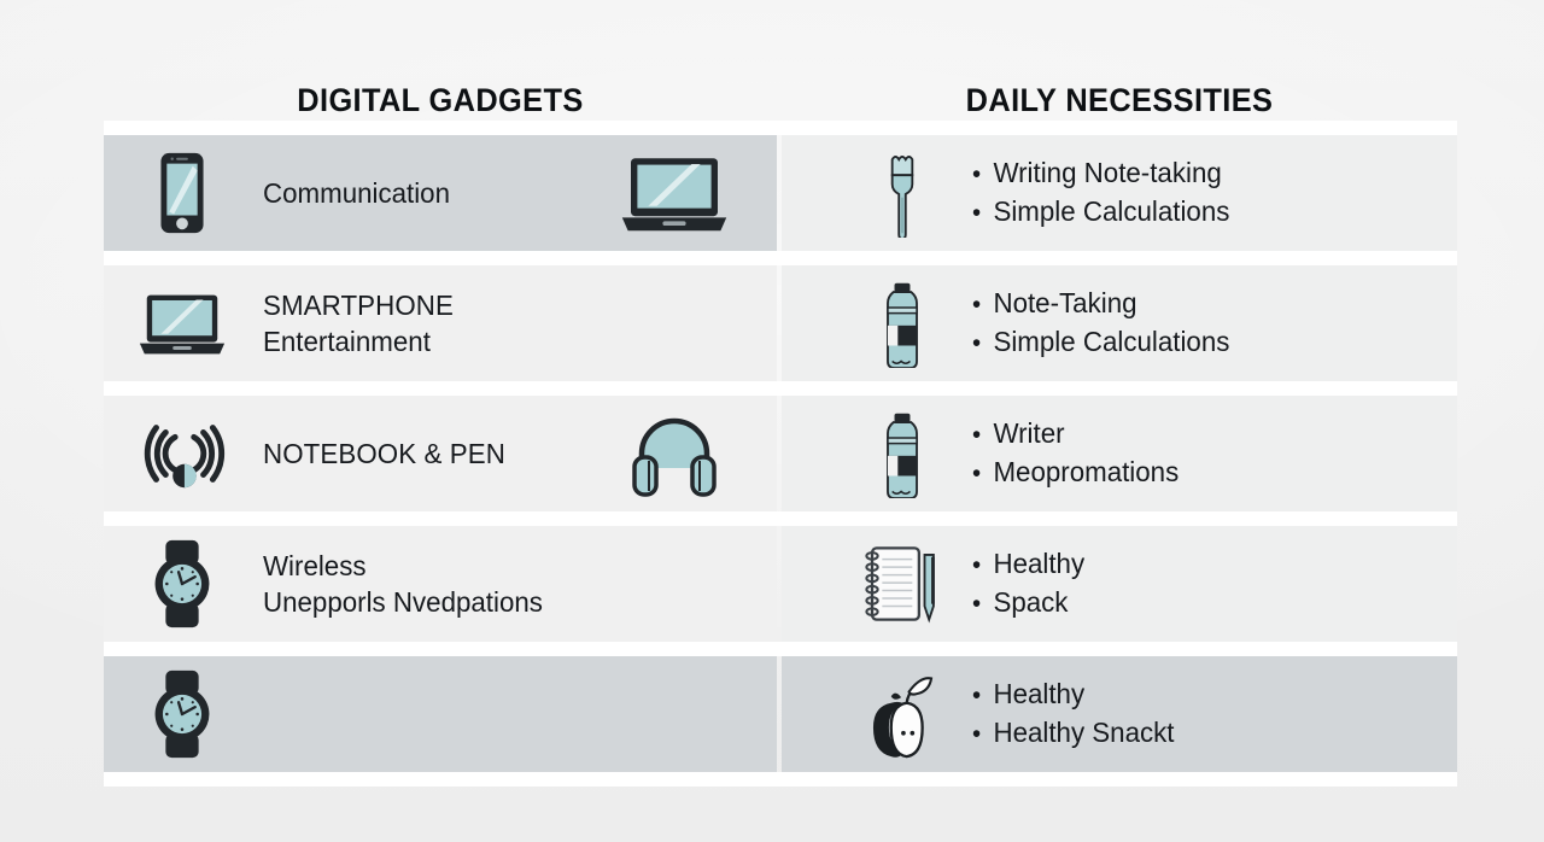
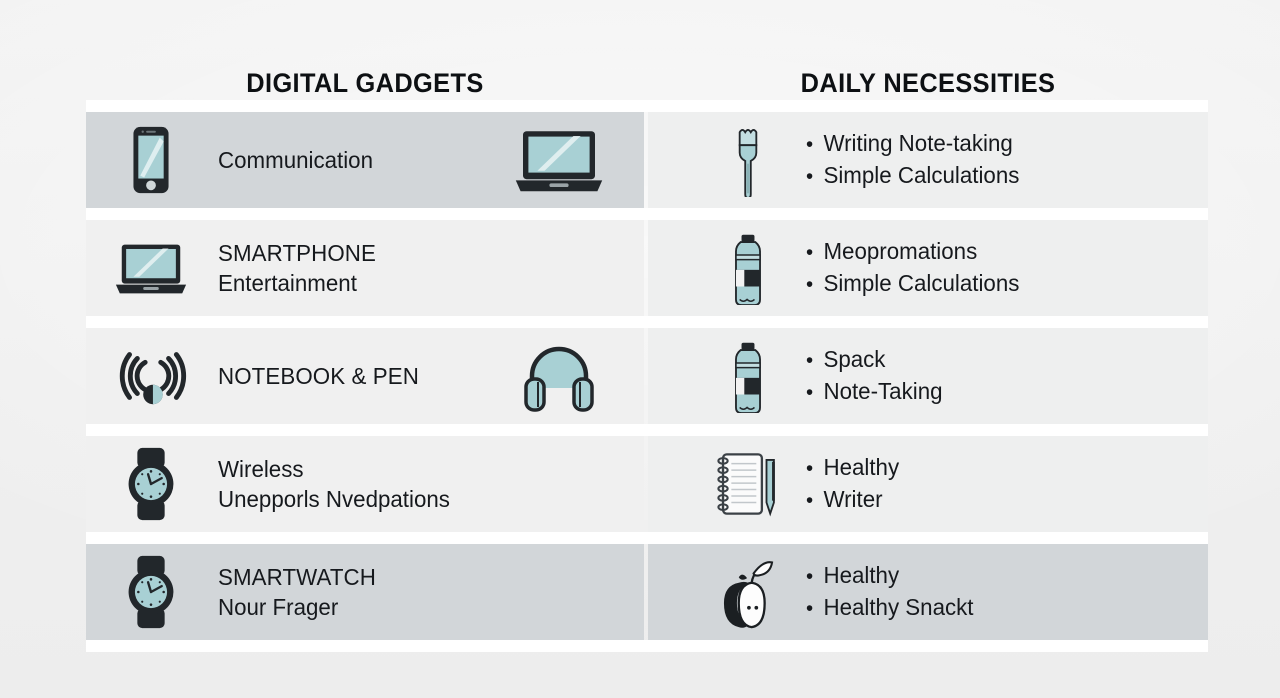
  DIGITAL GADGETS
  DAILY NECESSITIES
  Communication
  •
  Writing Note-taking
  •
  Simple Calculations
  SMARTPHONE
  Entertainment
  •
- Note-Taking
+ Meopromations
  •
  Simple Calculations
  NOTEBOOK & PEN
  •
- Writer
+ Spack
  •
- Meopromations
+ Note-Taking
  Wireless
  Unepporls Nvedpations
  •
  Healthy
  •
- Spack
+ Writer
+ SMARTWATCH
+ Nour Frager
  •
  Healthy
  •
  Healthy Snackt
